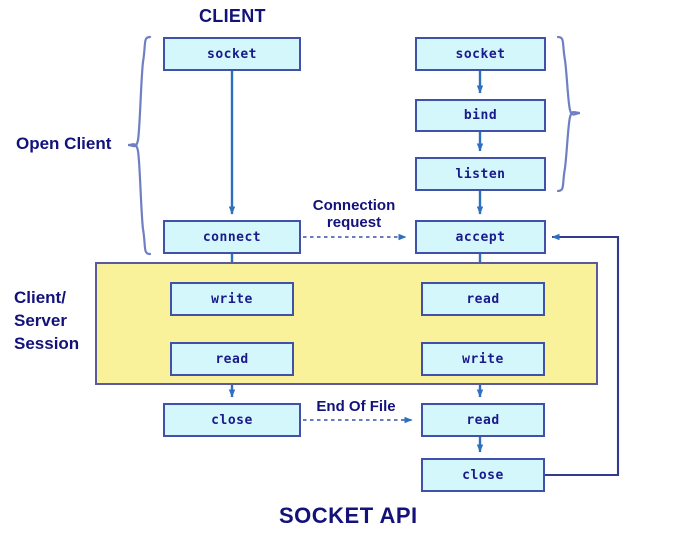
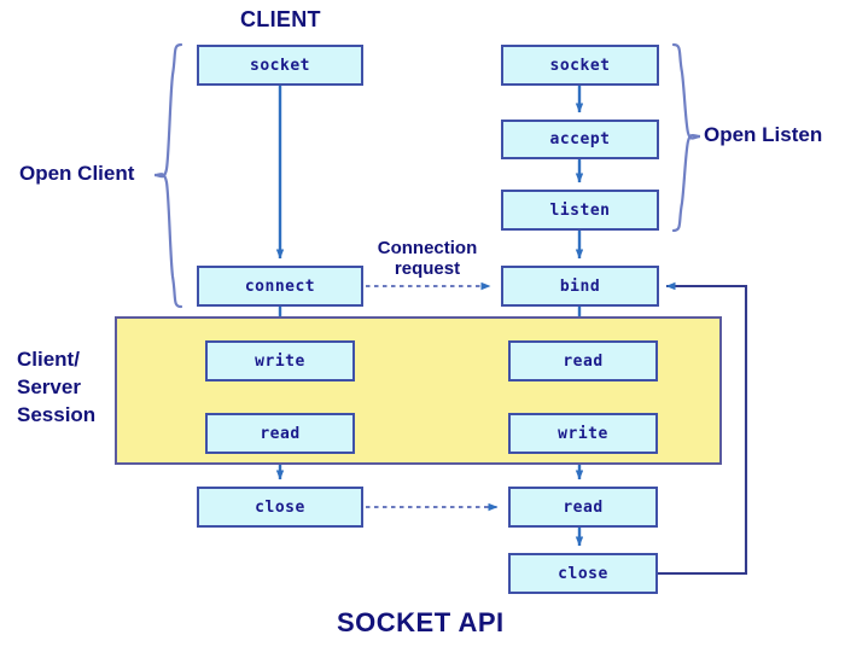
  CLIENT
  Open Client
+ Open Listen
  Client/
  Server
  Session
  Connection
  request
- End Of File
  SOCKET API
  socket
  connect
  write
  read
  close
  socket
- bind
+ accept
  listen
- accept
+ bind
  read
  write
  read
  close
